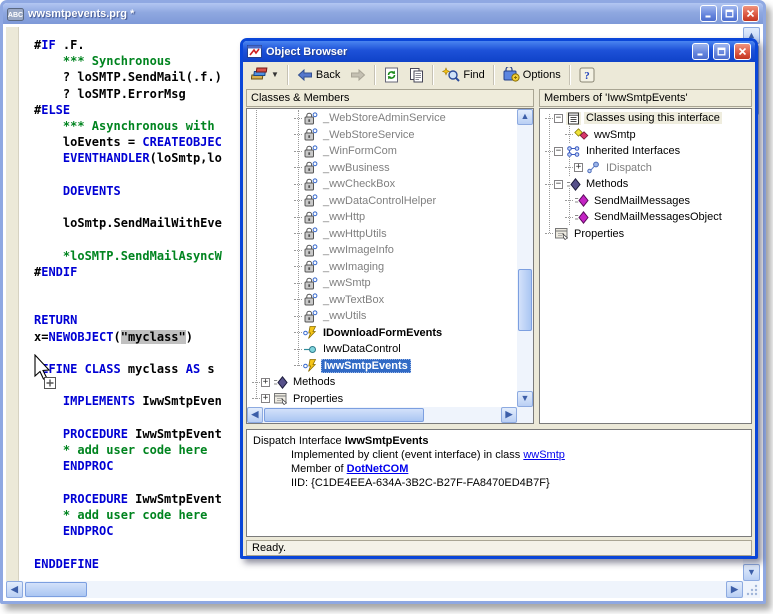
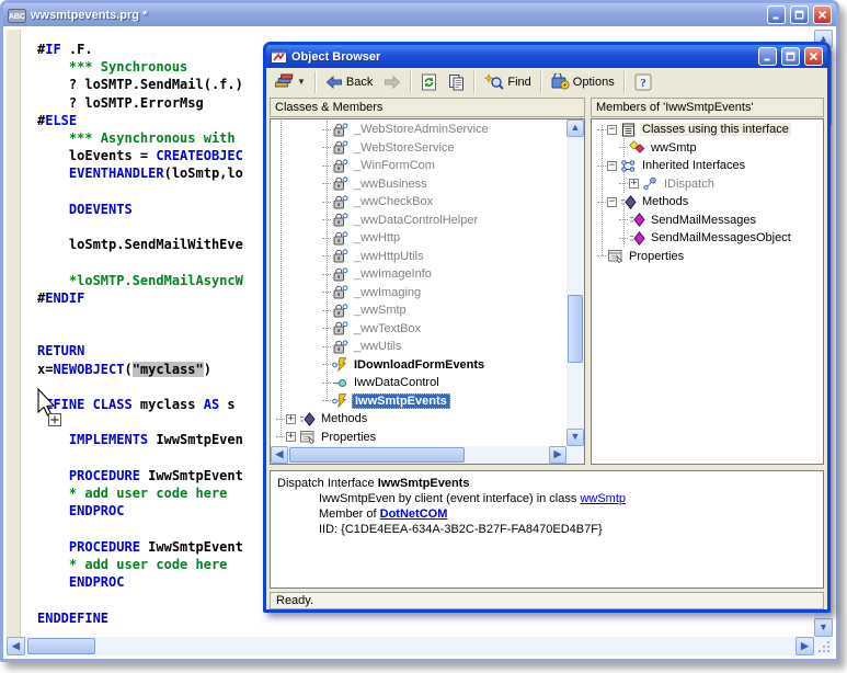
  wwsmtpevents.prg *
  #IF .F.
  *** Synchronous
  ? loSMTP.SendMail(.f.)
  ? loSMTP.ErrorMsg
  #ELSE
  *** Asynchronous with
  loEvents = CREATEOBJEC
  EVENTHANDLER(loSmtp,lo
  DOEVENTS
  loSmtp.SendMailWithEve
  *loSMTP.SendMailAsyncW
  #ENDIF
  RETURN
  x=NEWOBJECT("myclass")
  FINE CLASS myclass AS s
  IMPLEMENTS IwwSmtpEven
  PROCEDURE IwwSmtpEvent
  * add user code here
  ENDPROC
  PROCEDURE IwwSmtpEvent
  * add user code here
  ENDPROC
  ENDDEFINE
  ▲
  ▼
  ◀
  ▶
  Object Browser
  ▼
  Back
  Find
  Options
  ?
  Classes & Members
  Members of 'IwwSmtpEvents'
  _WebStoreAdminService
  _WebStoreService
  _WinFormCom
  _wwBusiness
  _wwCheckBox
  _wwDataControlHelper
  _wwHttp
  _wwHttpUtils
  _wwImageInfo
  _wwImaging
  _wwSmtp
  _wwTextBox
  _wwUtils
  IDownloadFormEvents
  IwwDataControl
  IwwSmtpEvents
  +
  Methods
  +
  Properties
  ▲
  ▼
  ◀
  ▶
  −
  Classes using this interface
  wwSmtp
  −
  Inherited Interfaces
  +
  IDispatch
  −
  Methods
  SendMailMessages
  SendMailMessagesObject
  Properties
  Dispatch Interface IwwSmtpEvents
- Implemented by client (event interface) in class wwSmtp
+ IwwSmtpEven by client (event interface) in class wwSmtp
  Member of DotNetCOM
  IID: {C1DE4EEA-634A-3B2C-B27F-FA8470ED4B7F}
  Ready.
